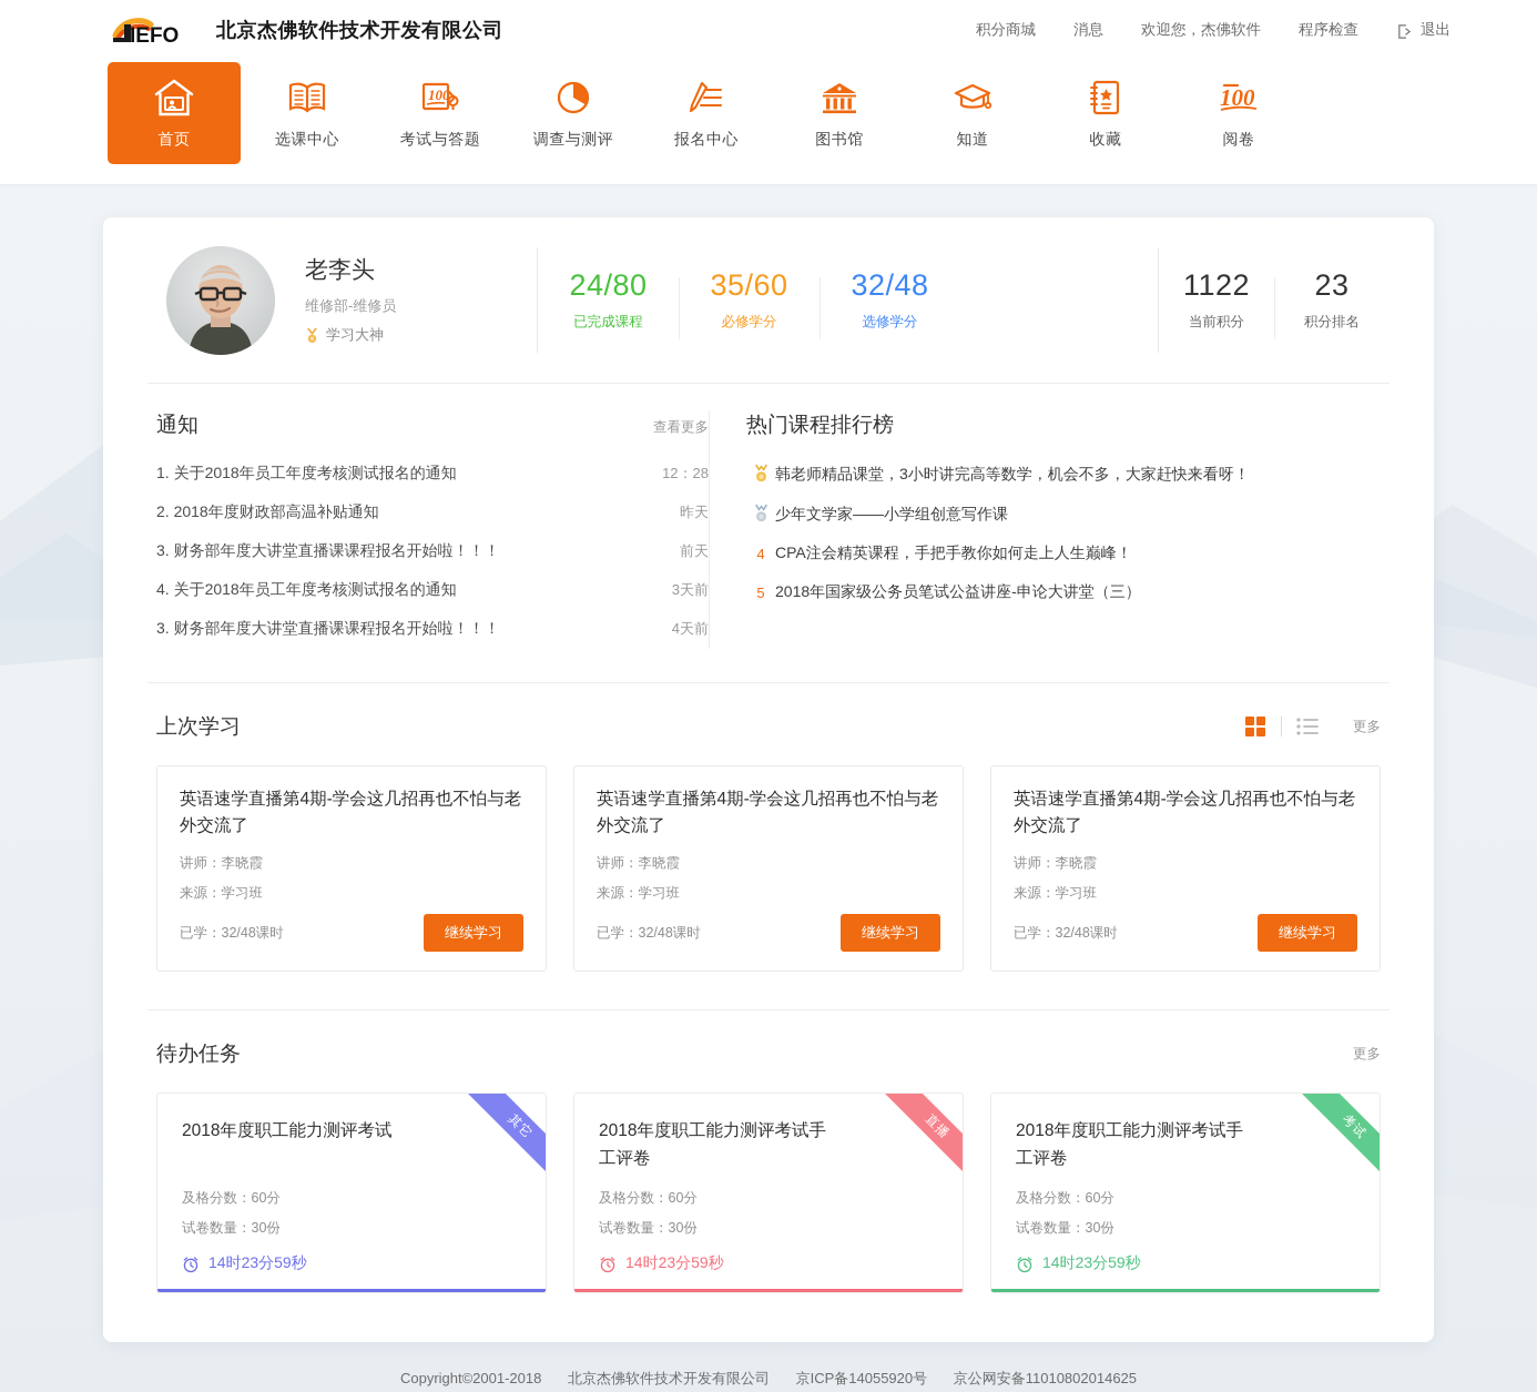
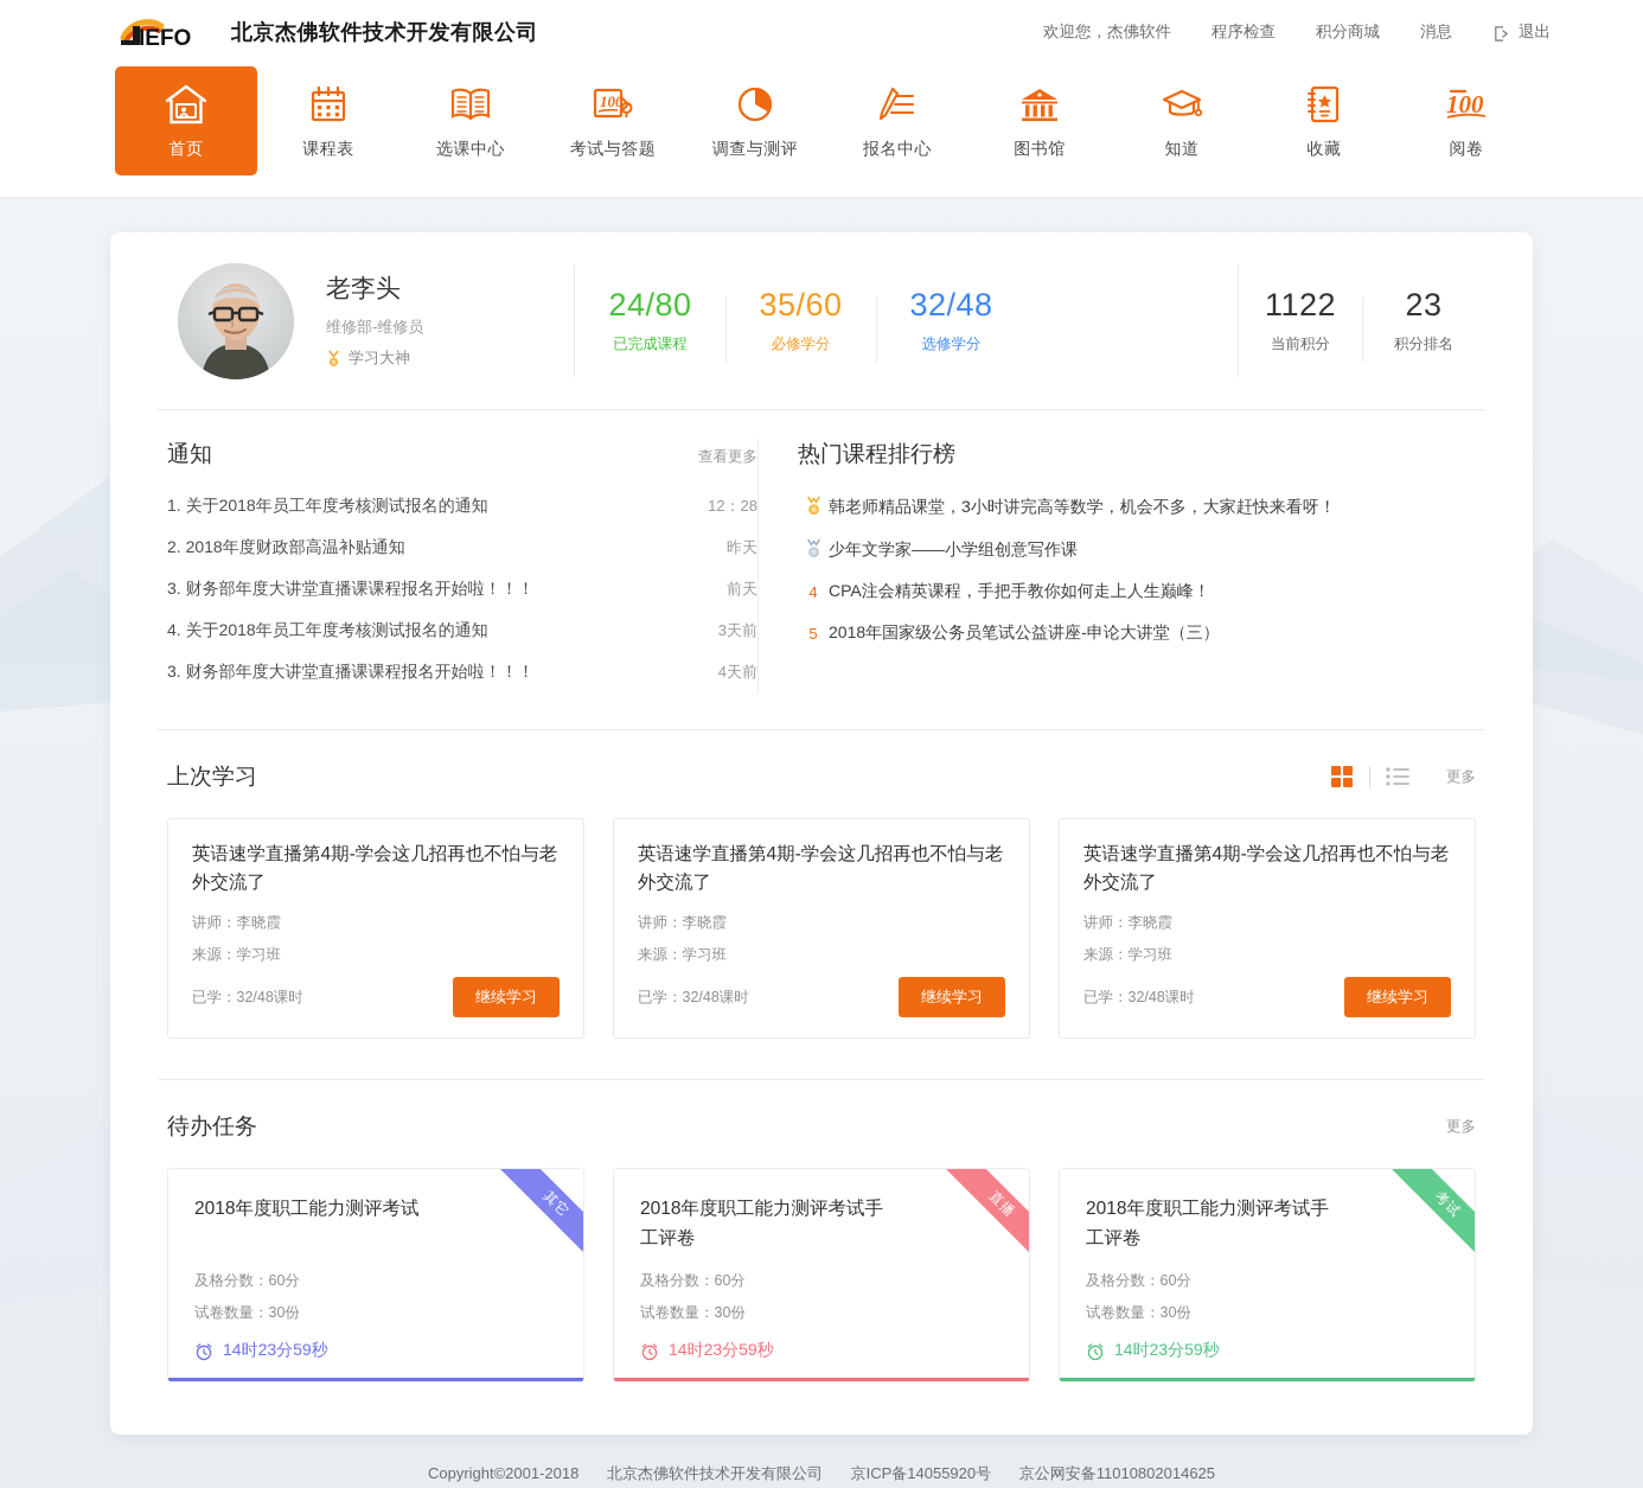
  IEFO
  北京杰佛软件技术开发有限公司
- 积分商城
+ 欢迎您，杰佛软件
- 消息
+ 程序检查
- 欢迎您，杰佛软件
+ 积分商城
- 程序检查
+ 消息
  退出
  首页
+ 课程表
  选课中心
  100
  考试与答题
  调查与测评
  报名中心
  图书馆
  知道
  收藏
  100
  阅卷
  老李头
  维修部-维修员
  学习大神
  24/80
  已完成课程
  35/60
  必修学分
  32/48
  选修学分
  1122
  当前积分
  23
  积分排名
  通知
  查看更多
  1. 关于2018年员工年度考核测试报名的通知
  12：28
  2. 2018年度财政部高温补贴通知
  昨天
  3. 财务部年度大讲堂直播课课程报名开始啦！！！
  前天
  4. 关于2018年员工年度考核测试报名的通知
  3天前
  3. 财务部年度大讲堂直播课课程报名开始啦！！！
  4天前
  热门课程排行榜
  韩老师精品课堂，3小时讲完高等数学，机会不多，大家赶快来看呀！
  少年文学家——小学组创意写作课
  4
  CPA注会精英课程，手把手教你如何走上人生巅峰！
  5
  2018年国家级公务员笔试公益讲座-申论大讲堂（三）
  上次学习
  更多
  英语速学直播第4期-学会这几招再也不怕与老外交流了
  讲师：李晓霞
  来源：学习班
  已学：32/48课时
  继续学习
  英语速学直播第4期-学会这几招再也不怕与老外交流了
  讲师：李晓霞
  来源：学习班
  已学：32/48课时
  继续学习
  英语速学直播第4期-学会这几招再也不怕与老外交流了
  讲师：李晓霞
  来源：学习班
  已学：32/48课时
  继续学习
  待办任务
  更多
  2018年度职工能力测评考试
  及格分数：60分
  试卷数量：30份
  14时23分59秒
  2018年度职工能力测评考试手工评卷
  及格分数：60分
  试卷数量：30份
  14时23分59秒
  2018年度职工能力测评考试手工评卷
  及格分数：60分
  试卷数量：30份
  14时23分59秒
  Copyright©2001-2018 北京杰佛软件技术开发有限公司 京ICP备14055920号 京公网安备11010802014625
